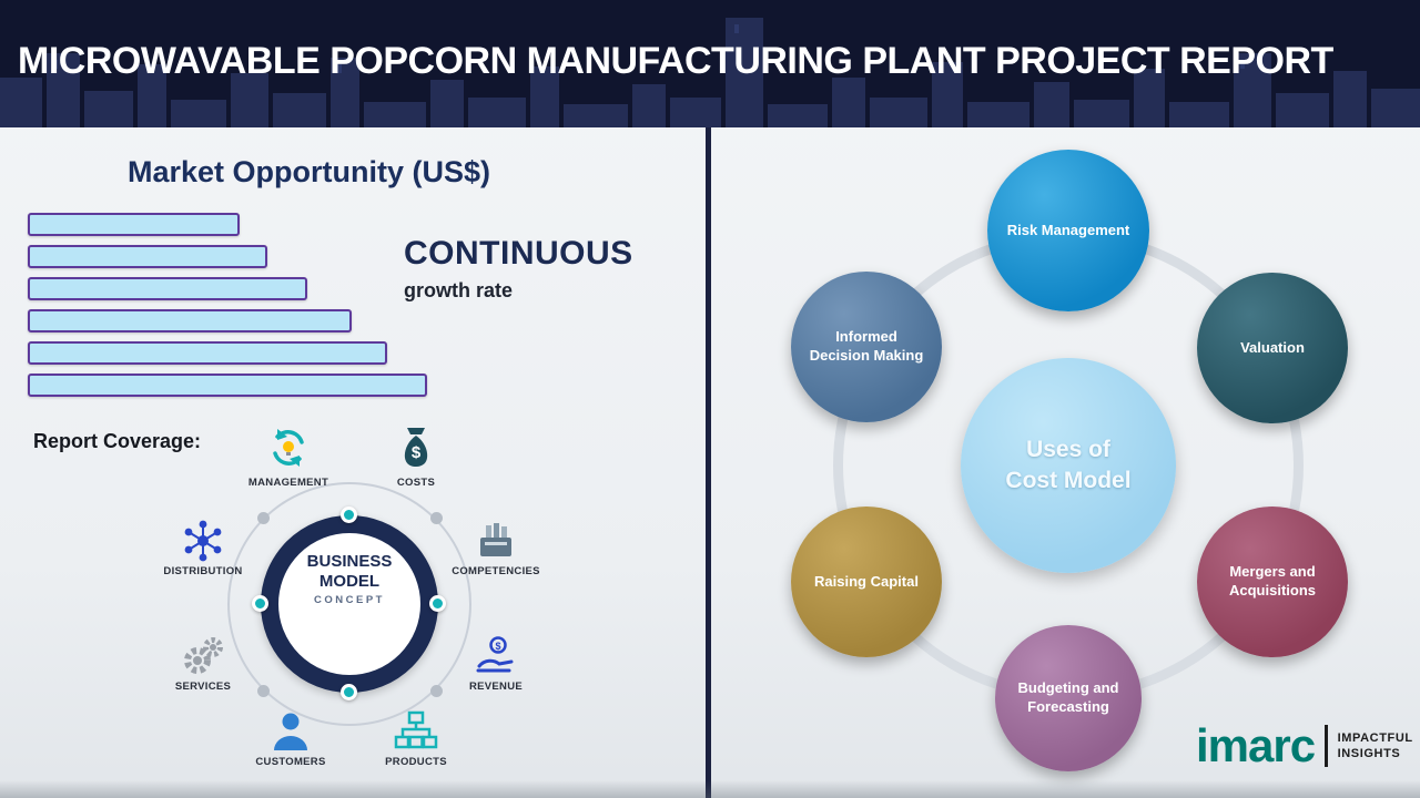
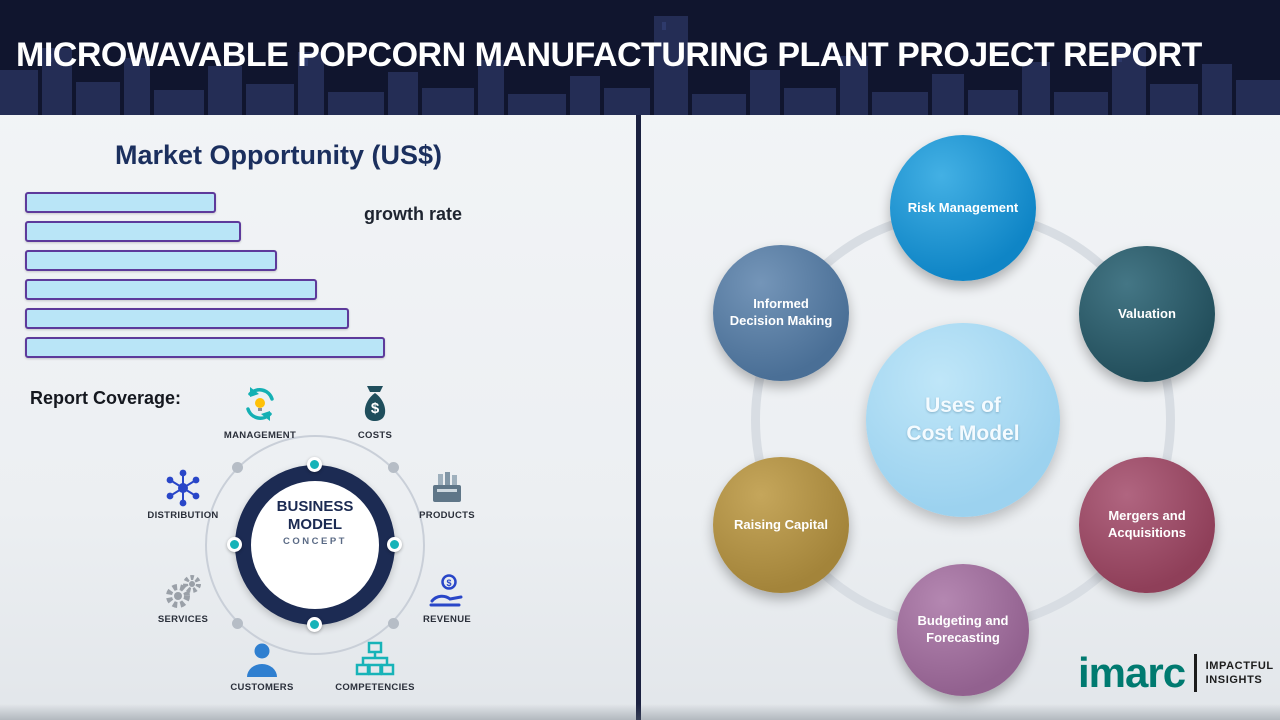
  MICROWAVABLE POPCORN MANUFACTURING PLANT PROJECT REPORT
  Market Opportunity (US$)
- CONTINUOUS
  growth rate
  Report Coverage:
  BUSINESS
  MODEL
  CONCEPT
  MANAGEMENT
  $
  COSTS
  DISTRIBUTION
- COMPETENCIES
+ PRODUCTS
  SERVICES
  $
  REVENUE
  CUSTOMERS
- PRODUCTS
+ COMPETENCIES
  Uses of
  Cost Model
  Risk Management
  Valuation
  Informed Decision Making
  Mergers and Acquisitions
  Raising Capital
  Budgeting and Forecasting
  imarc
  IMPACTFUL
  INSIGHTS
